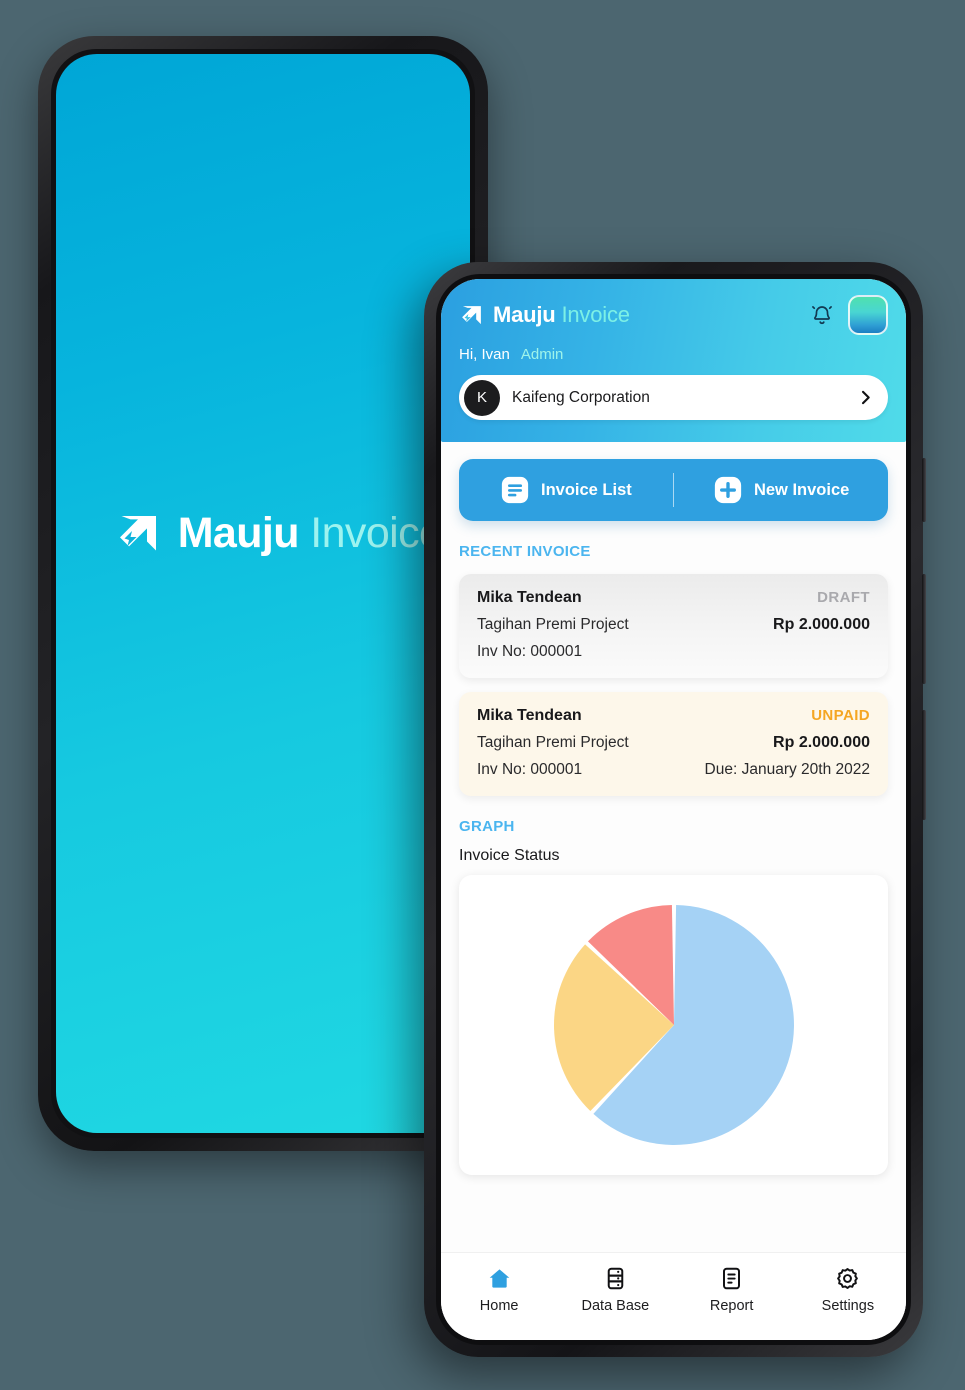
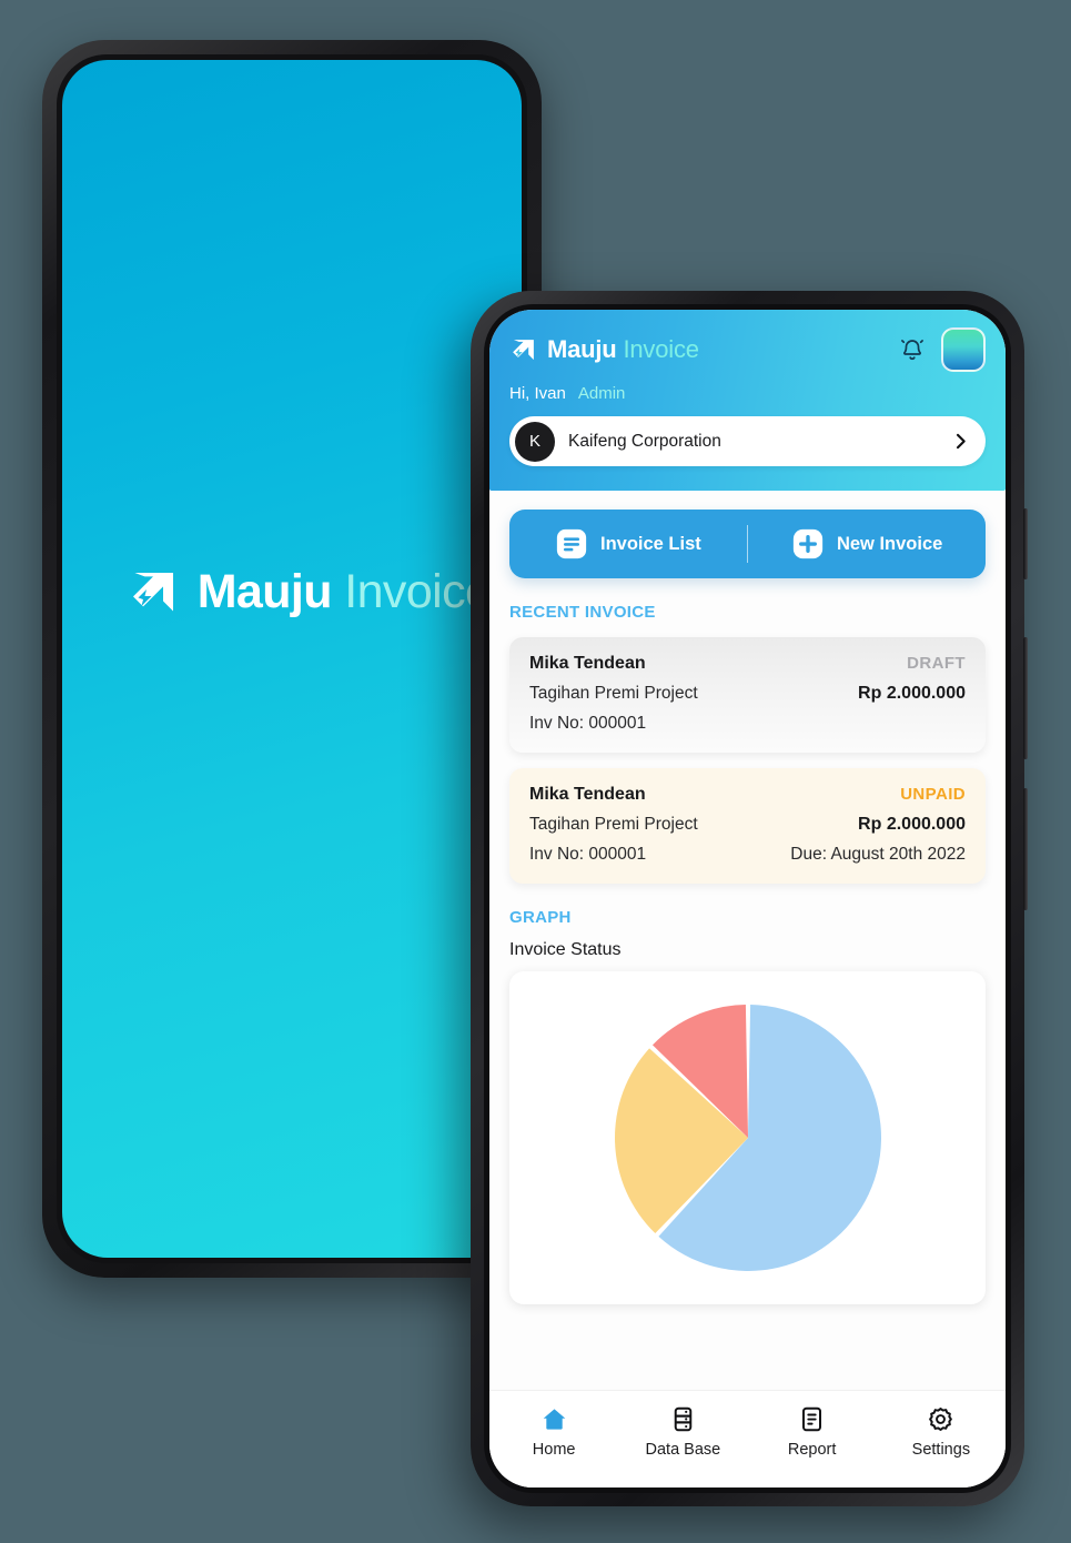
  Mauju Invoic
  Mauju Invoice
  Hi, Ivan
  Admin
  K
  Kaifeng Corporation
  Invoice List
  New Invoice
  RECENT INVOICE
  Mika Tendean
  DRAFT
  Tagihan Premi Project
  Rp 2.000.000
  Inv No: 000001
  Mika Tendean
  UNPAID
  Tagihan Premi Project
  Rp 2.000.000
  Inv No: 000001
- Due: January 20th 2022
+ Due: August 20th 2022
  GRAPH
  Invoice Status
  Home
  Data Base
  Report
  Settings
